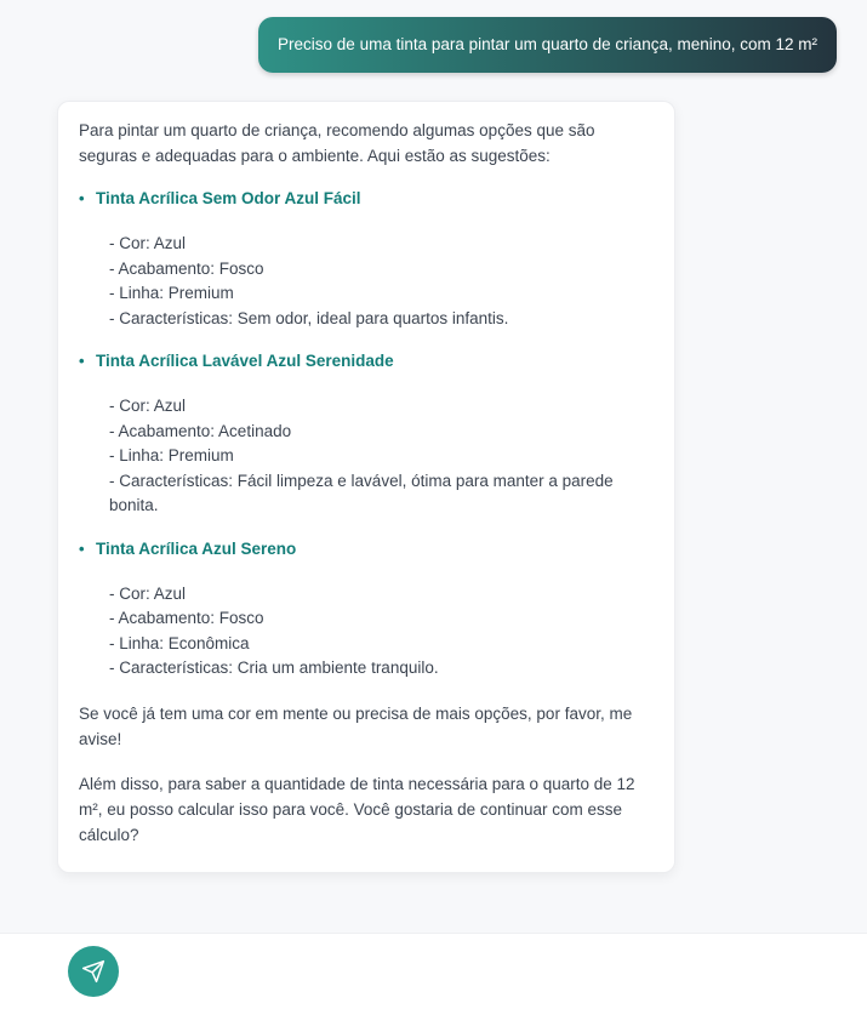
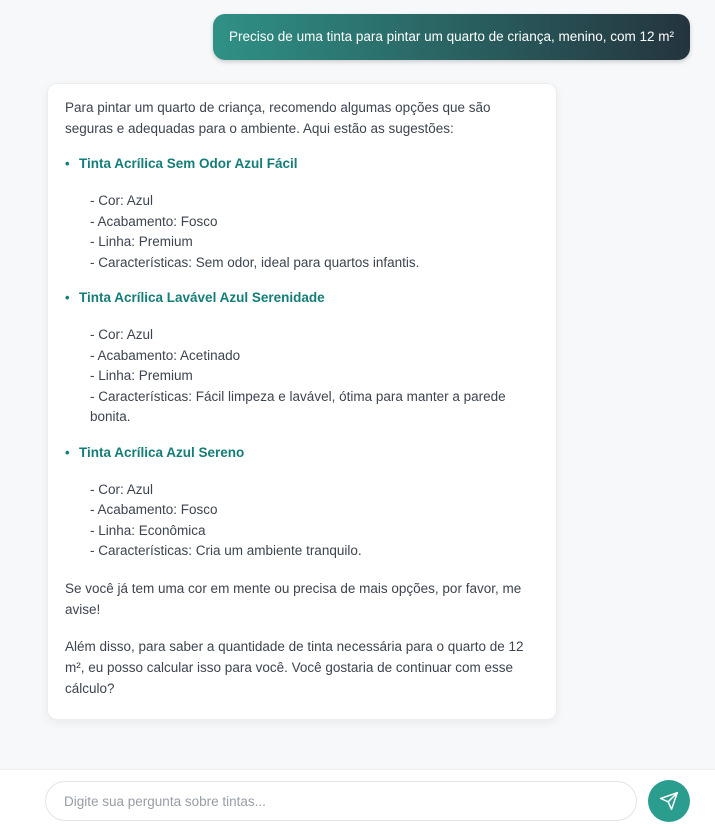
  Preciso de uma tinta para pintar um quarto de criança, menino, com 12 m²
  Para pintar um quarto de criança, recomendo algumas opções que são seguras e adequadas para o ambiente. Aqui estão as sugestões:
  •
  Tinta Acrílica Sem Odor Azul Fácil
  - Cor: Azul
  - Acabamento: Fosco
  - Linha: Premium
  - Características: Sem odor, ideal para quartos infantis.
  •
  Tinta Acrílica Lavável Azul Serenidade
  - Cor: Azul
  - Acabamento: Acetinado
  - Linha: Premium
  - Características: Fácil limpeza e lavável, ótima para manter a parede bonita.
  •
  Tinta Acrílica Azul Sereno
  - Cor: Azul
  - Acabamento: Fosco
  - Linha: Econômica
  - Características: Cria um ambiente tranquilo.
  Se você já tem uma cor em mente ou precisa de mais opções, por favor, me avise!
  Além disso, para saber a quantidade de tinta necessária para o quarto de 12 m², eu posso calcular isso para você. Você gostaria de continuar com esse cálculo?
+ Digite sua pergunta sobre tintas...
